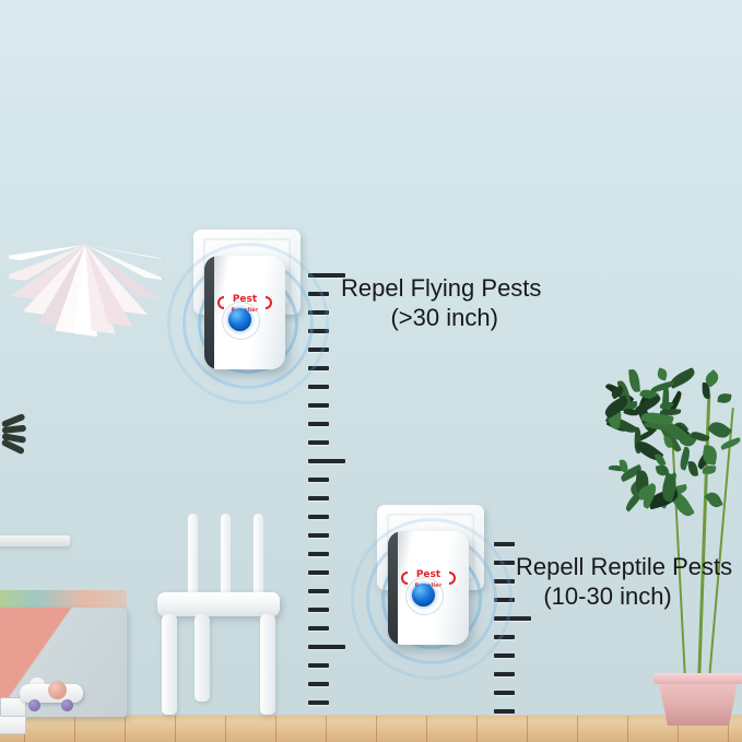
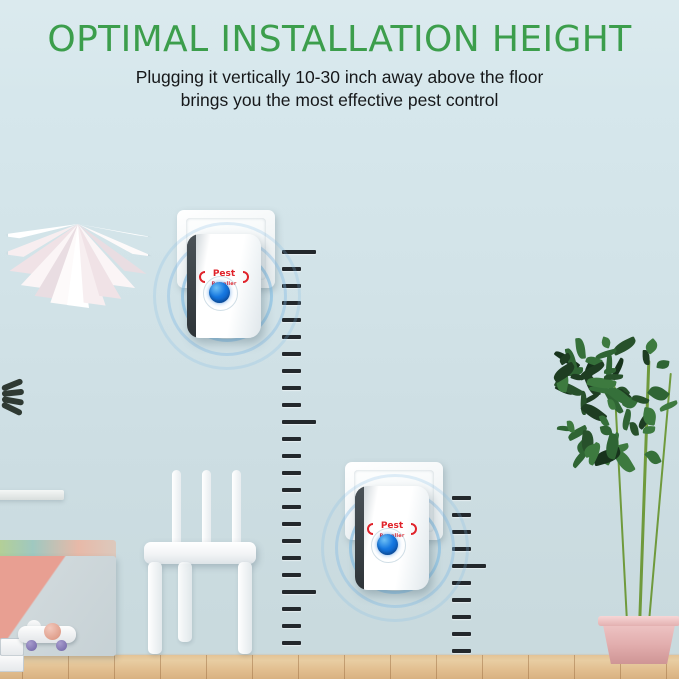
+ OPTIMAL INSTALLATION HEIGHT
+ Plugging it vertically 10-30 inch away above the floor
+ brings you the most effective pest control
  Pest
  Pest
- Repel Flying Pests
- (>30 inch)
- Repell Reptile Pests
- (10-30 inch)
